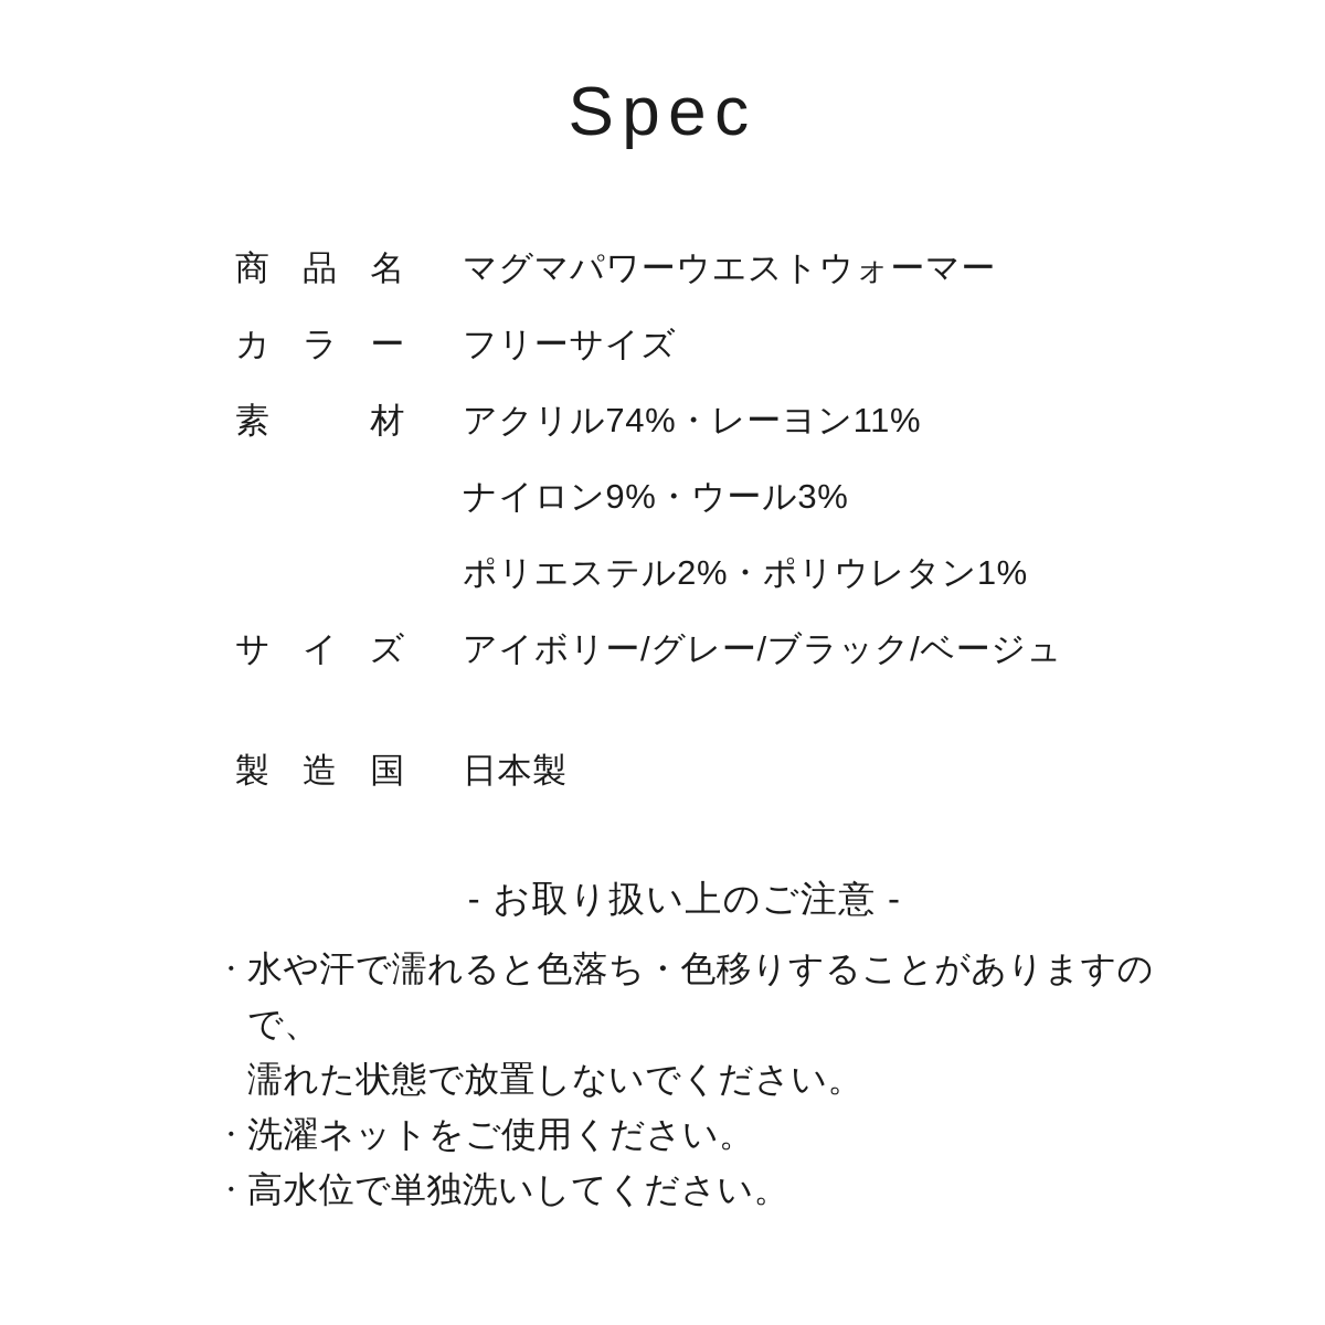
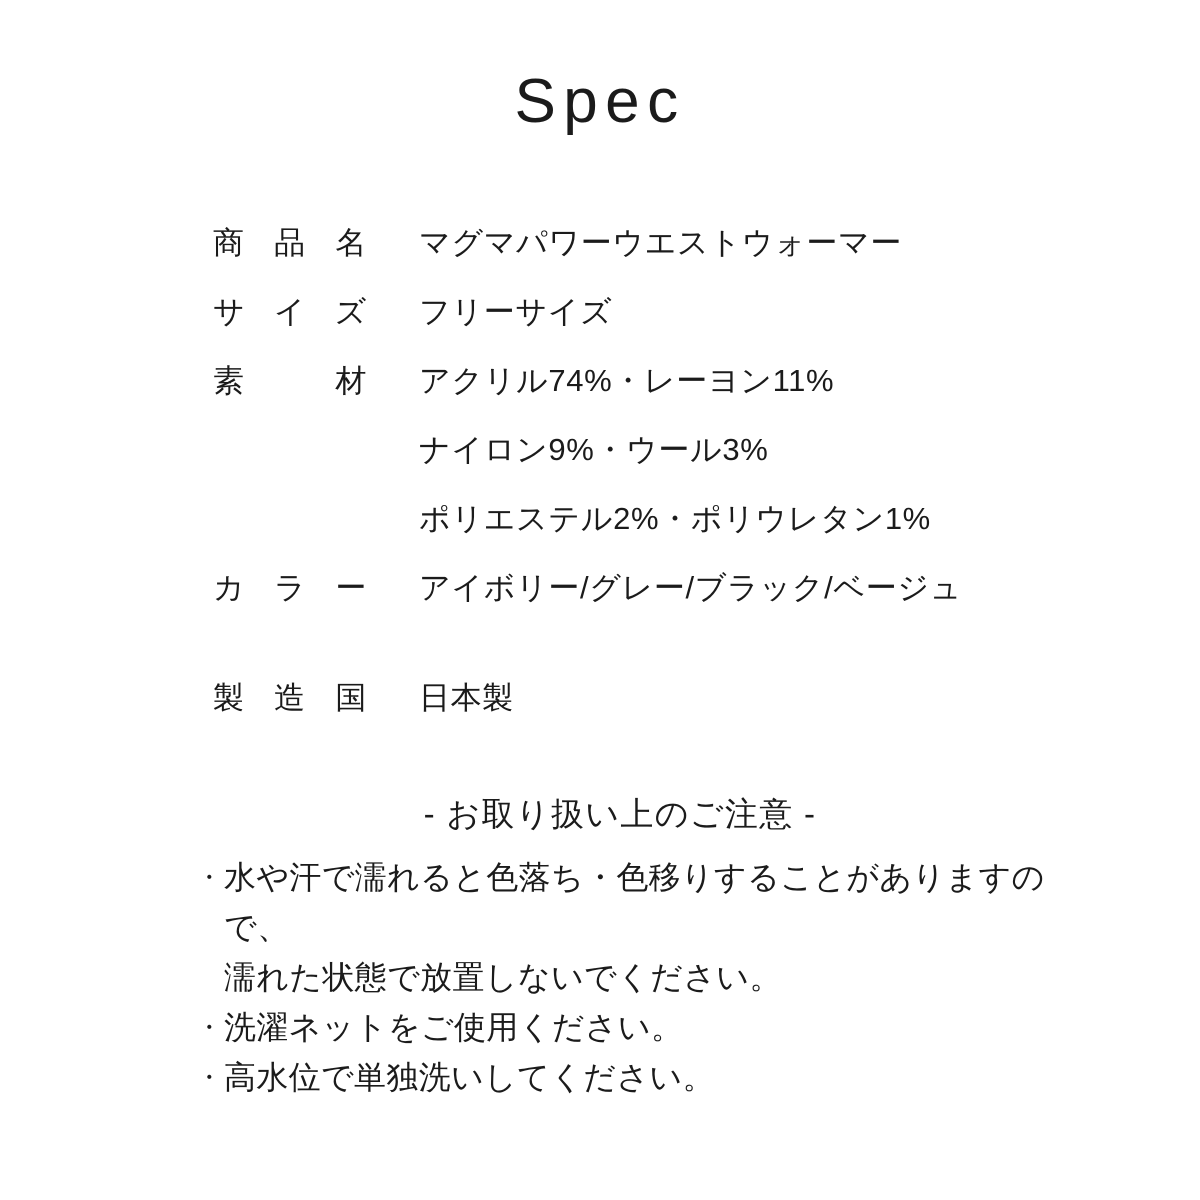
  Spec
  商品名
  マグマパワーウエストウォーマー
- カラー
+ サイズ
  フリーサイズ
  素材
  アクリル74%・レーヨン11%
  ナイロン9%・ウール3%
  ポリエステル2%・ポリウレタン1%
- サイズ
+ カラー
  アイボリー/グレー/ブラック/ベージュ
  製造国
  日本製
  - お取り扱い上のご注意 -
  ・
  水や汗で濡れると色落ち・色移りすることがありますので、
  濡れた状態で放置しないでください。
  ・
  洗濯ネットをご使用ください。
  ・
  高水位で単独洗いしてください。
